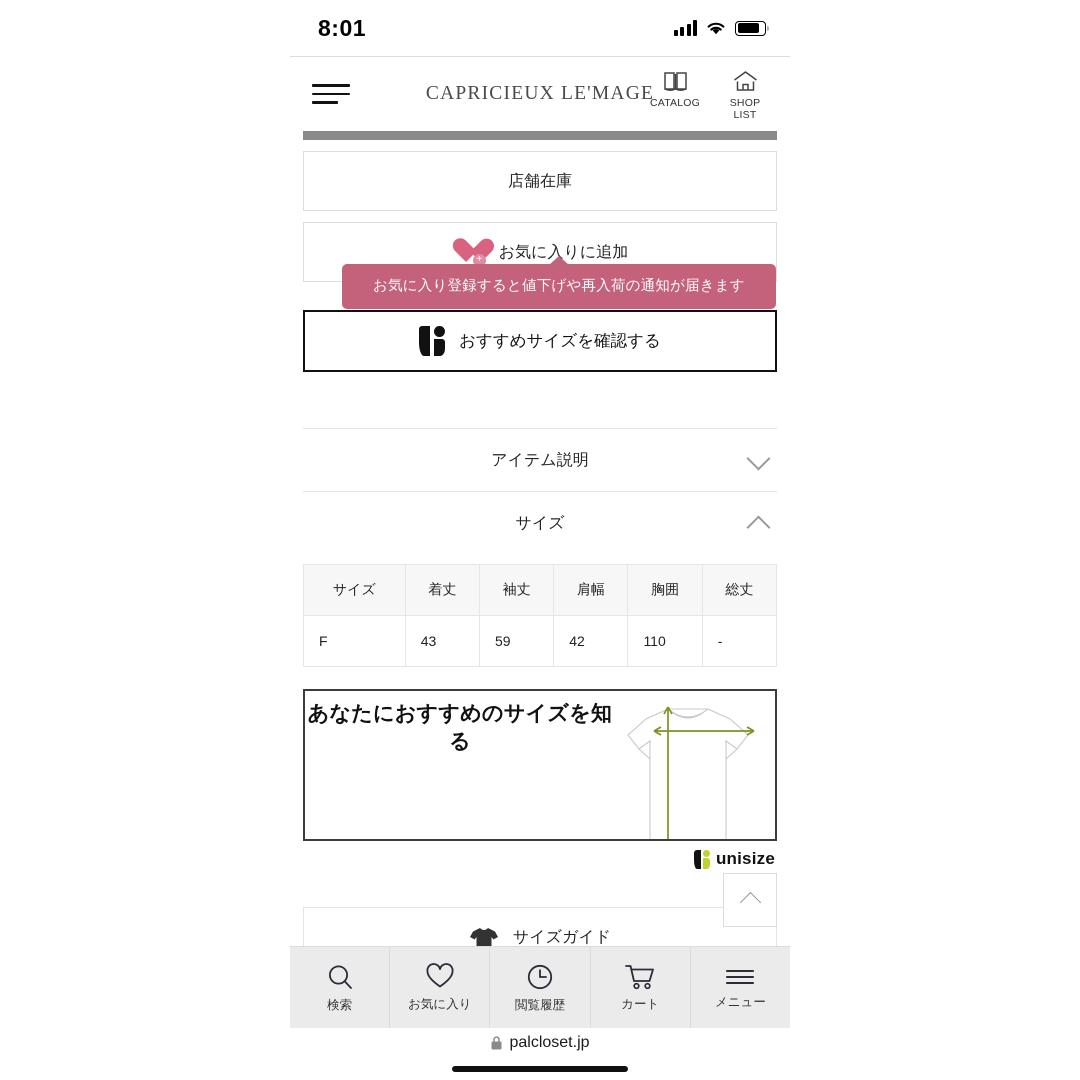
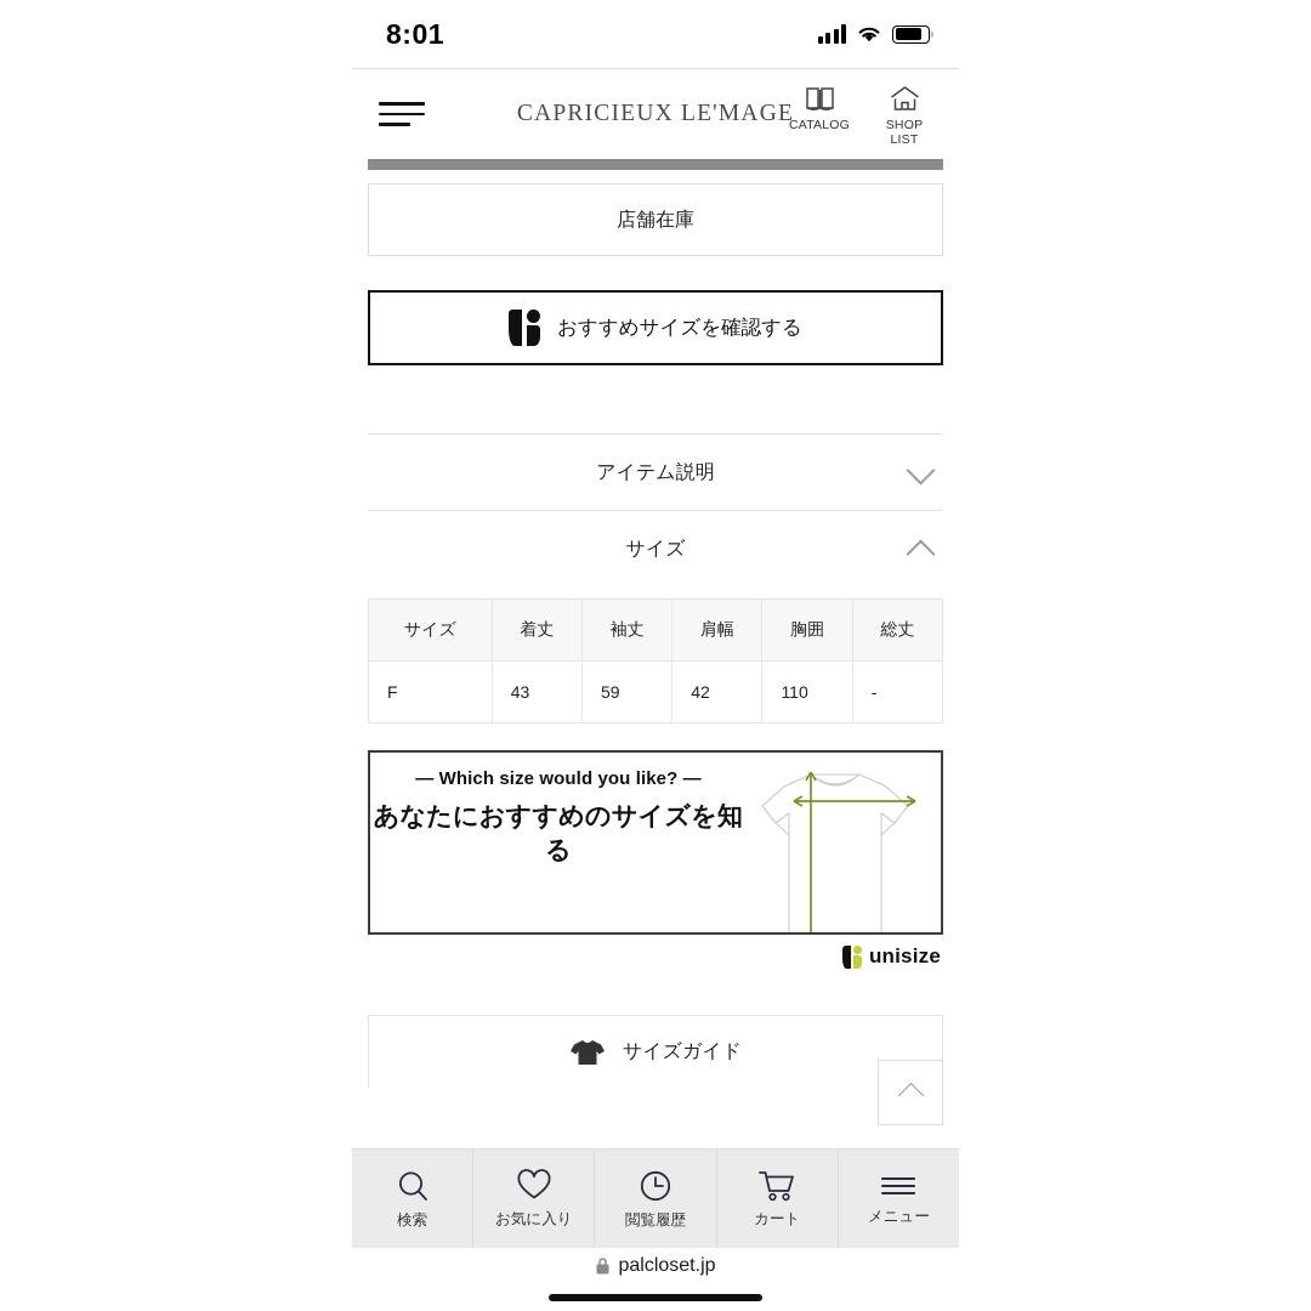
  8:01
  CAPRICIEUX LE'MAGE
  CATALOG
  SHOP LIST
  店舗在庫
- +
- お気に入りに追加
- お気に入り登録すると値下げや再入荷の通知が届きます
  おすすめサイズを確認する
  アイテム説明
  サイズ
  サイズ	着丈	袖丈	肩幅	胸囲	総丈
  F	43	59	42	110	-
+ — Which size would you like? —
  あなたにおすすめのサイズを知る
  unisize
  サイズガイド
  検索
  お気に入り
  閲覧履歴
  カート
  メニュー
  palcloset.jp
